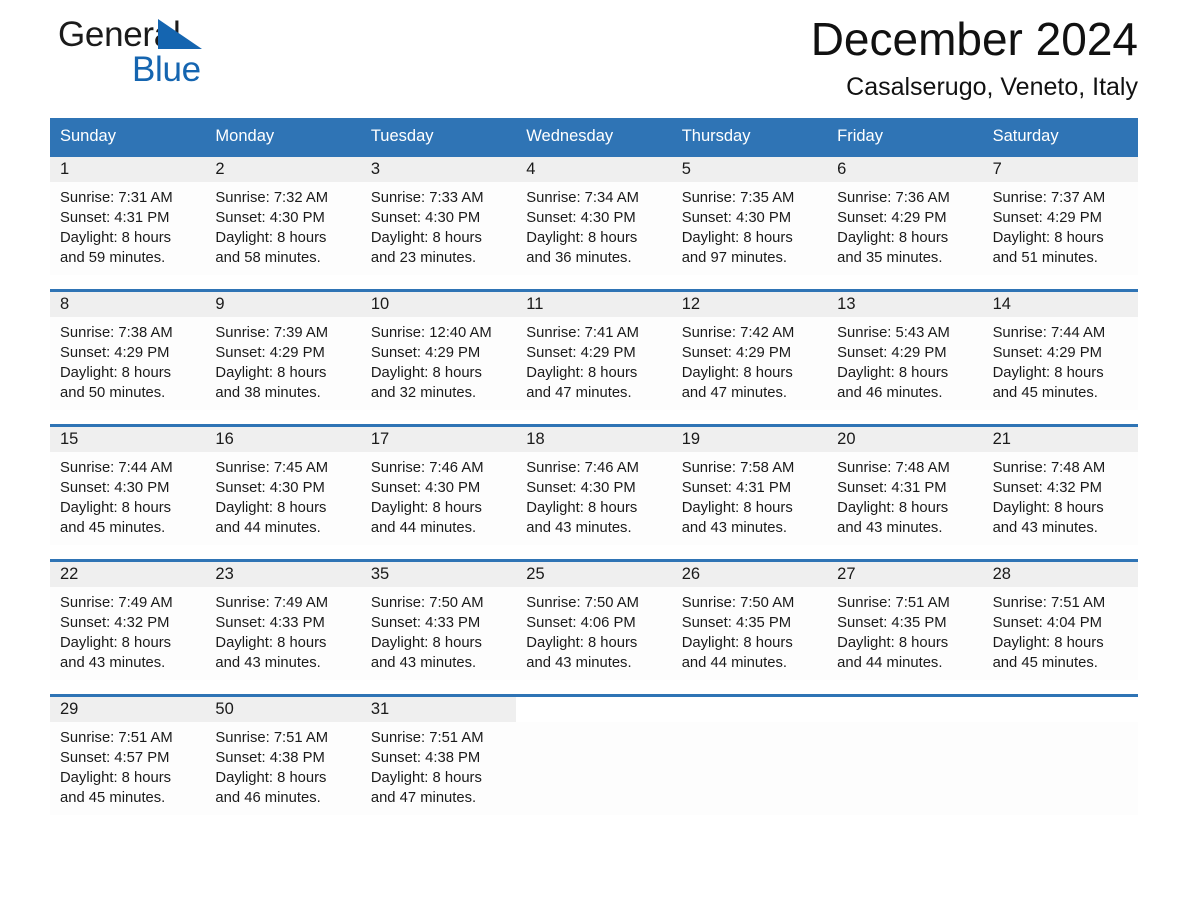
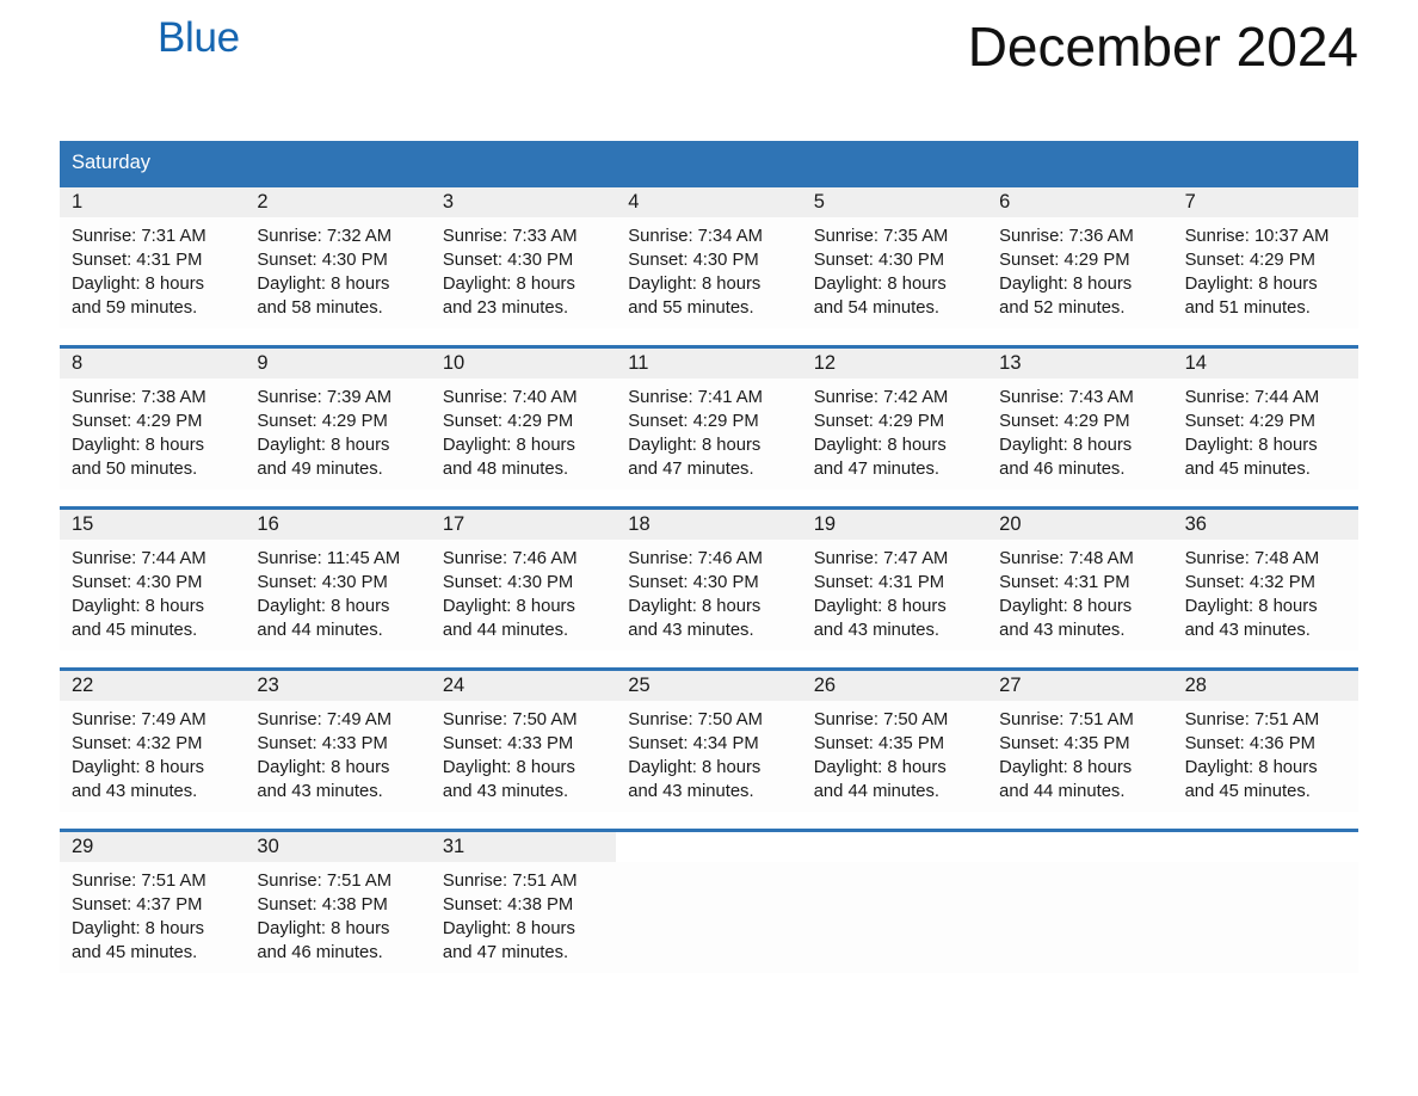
- General
  Blue
  December 2024
- Casalserugo, Veneto, Italy
- Sunday
- Monday
- Tuesday
- Wednesday
- Thursday
- Friday
  Saturday
  1
  Sunrise: 7:31 AM
  Sunset: 4:31 PM
  Daylight: 8 hours
  and 59 minutes.
  2
  Sunrise: 7:32 AM
  Sunset: 4:30 PM
  Daylight: 8 hours
  and 58 minutes.
  3
  Sunrise: 7:33 AM
  Sunset: 4:30 PM
  Daylight: 8 hours
  and 23 minutes.
  4
  Sunrise: 7:34 AM
  Sunset: 4:30 PM
  Daylight: 8 hours
- and 36 minutes.
+ and 55 minutes.
  5
  Sunrise: 7:35 AM
  Sunset: 4:30 PM
  Daylight: 8 hours
- and 97 minutes.
+ and 54 minutes.
  6
  Sunrise: 7:36 AM
  Sunset: 4:29 PM
  Daylight: 8 hours
- and 35 minutes.
+ and 52 minutes.
  7
- Sunrise: 7:37 AM
+ Sunrise: 10:37 AM
  Sunset: 4:29 PM
  Daylight: 8 hours
  and 51 minutes.
  8
  Sunrise: 7:38 AM
  Sunset: 4:29 PM
  Daylight: 8 hours
  and 50 minutes.
  9
  Sunrise: 7:39 AM
  Sunset: 4:29 PM
  Daylight: 8 hours
- and 38 minutes.
+ and 49 minutes.
  10
- Sunrise: 12:40 AM
+ Sunrise: 7:40 AM
  Sunset: 4:29 PM
  Daylight: 8 hours
- and 32 minutes.
+ and 48 minutes.
  11
  Sunrise: 7:41 AM
  Sunset: 4:29 PM
  Daylight: 8 hours
  and 47 minutes.
  12
  Sunrise: 7:42 AM
  Sunset: 4:29 PM
  Daylight: 8 hours
  and 47 minutes.
  13
- Sunrise: 5:43 AM
+ Sunrise: 7:43 AM
  Sunset: 4:29 PM
  Daylight: 8 hours
  and 46 minutes.
  14
  Sunrise: 7:44 AM
  Sunset: 4:29 PM
  Daylight: 8 hours
  and 45 minutes.
  15
  Sunrise: 7:44 AM
  Sunset: 4:30 PM
  Daylight: 8 hours
  and 45 minutes.
  16
- Sunrise: 7:45 AM
+ Sunrise: 11:45 AM
  Sunset: 4:30 PM
  Daylight: 8 hours
  and 44 minutes.
  17
  Sunrise: 7:46 AM
  Sunset: 4:30 PM
  Daylight: 8 hours
  and 44 minutes.
  18
  Sunrise: 7:46 AM
  Sunset: 4:30 PM
  Daylight: 8 hours
  and 43 minutes.
  19
- Sunrise: 7:58 AM
+ Sunrise: 7:47 AM
  Sunset: 4:31 PM
  Daylight: 8 hours
  and 43 minutes.
  20
  Sunrise: 7:48 AM
  Sunset: 4:31 PM
  Daylight: 8 hours
  and 43 minutes.
- 21
+ 36
  Sunrise: 7:48 AM
  Sunset: 4:32 PM
  Daylight: 8 hours
  and 43 minutes.
  22
  Sunrise: 7:49 AM
  Sunset: 4:32 PM
  Daylight: 8 hours
  and 43 minutes.
  23
  Sunrise: 7:49 AM
  Sunset: 4:33 PM
  Daylight: 8 hours
  and 43 minutes.
- 35
+ 24
  Sunrise: 7:50 AM
  Sunset: 4:33 PM
  Daylight: 8 hours
  and 43 minutes.
  25
  Sunrise: 7:50 AM
- Sunset: 4:06 PM
+ Sunset: 4:34 PM
  Daylight: 8 hours
  and 43 minutes.
  26
  Sunrise: 7:50 AM
  Sunset: 4:35 PM
  Daylight: 8 hours
  and 44 minutes.
  27
  Sunrise: 7:51 AM
  Sunset: 4:35 PM
  Daylight: 8 hours
  and 44 minutes.
  28
  Sunrise: 7:51 AM
- Sunset: 4:04 PM
+ Sunset: 4:36 PM
  Daylight: 8 hours
  and 45 minutes.
  29
  Sunrise: 7:51 AM
- Sunset: 4:57 PM
+ Sunset: 4:37 PM
  Daylight: 8 hours
  and 45 minutes.
- 50
+ 30
  Sunrise: 7:51 AM
  Sunset: 4:38 PM
  Daylight: 8 hours
  and 46 minutes.
  31
  Sunrise: 7:51 AM
  Sunset: 4:38 PM
  Daylight: 8 hours
  and 47 minutes.
